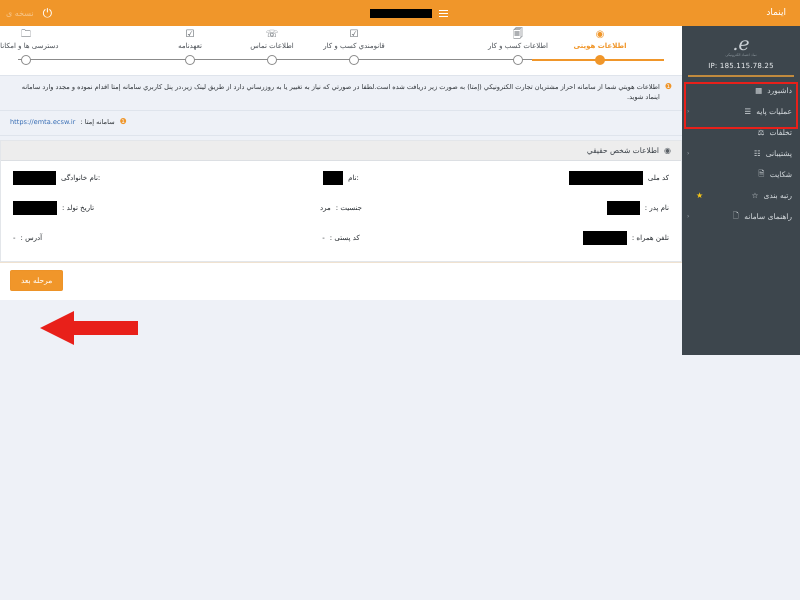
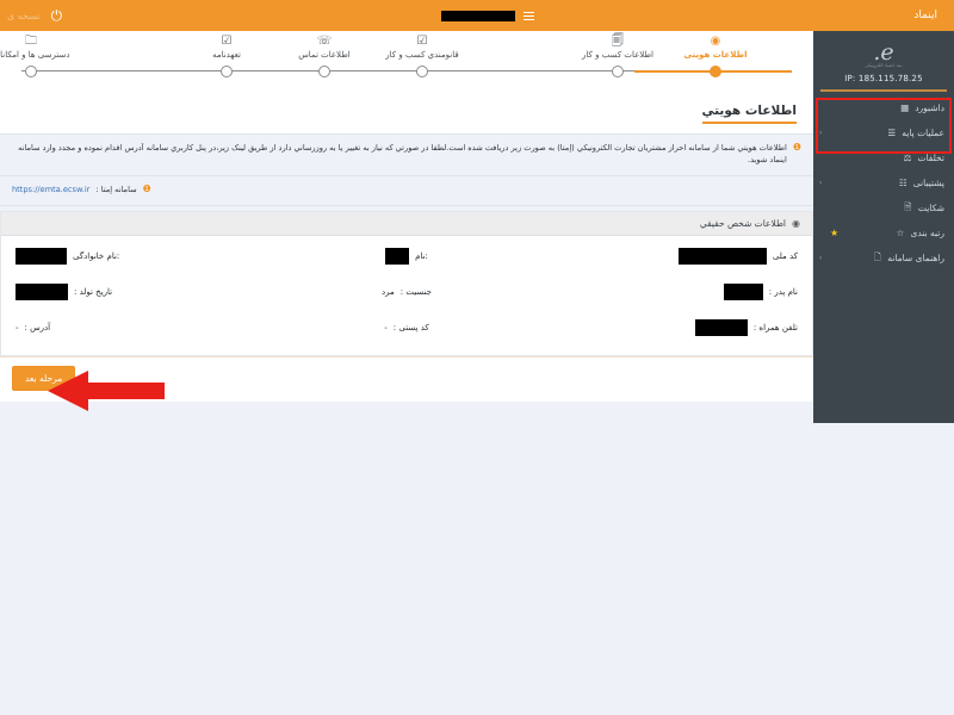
  اینماد
  ⏻
  نسخه ی
  e.
  IP: 185.115.78.25
  داشبورد
  ▦
  عملیات پایه
  ☰
  تخلفات
  ⚖
  پشتیبانی
  ☷
  شکایت
  🗎
  ★
  رتبه بندی
  ☆
  راهنمای سامانه
  🗋
  ◉
  اطلاعات هویتی
  🗐
  اطلاعات کسب و کار
  ☑
  قانومندي کسب و کار
  ☏
  اطلاعات تماس
  ☑
  تعهدنامه
  🗀
  دسترسی ها و امکانا
+ اطلاعات هويتي
  ❶
- اطلاعات هويتي شما از سامانه احراز مشتريان تجارت الكترونيكي (إمتا) به صورت زير دريافت شده است.لطفا در صورتي كه نياز به تغيير يا به روزرساني دارد از طريق لينک زير،در پنل كاربري سامانه إمتا اقدام نموده و مجدد وارد سامانه اينماد شويد.
+ اطلاعات هويتي شما از سامانه احراز مشتريان تجارت الكترونيكي (إمتا) به صورت زير دريافت شده است.لطفا در صورتي كه نياز به تغيير يا به روزرساني دارد از طريق لينک زير،در پنل كاربري سامانه آدرس اقدام نموده و مجدد وارد سامانه اينماد شويد.
  ❶
  سامانه إمتا :
  https://emta.ecsw.ir
  ◉
  اطلاعات شخص حقيقي
  کد ملی
  :نام
  :نام خانوادگی
  نام پدر :
  جنسیت :
  مرد
  تاریخ تولد :
  تلفن همراه :
  کد پستی :
  -
  آدرس :
  -
  مرحله بعد
